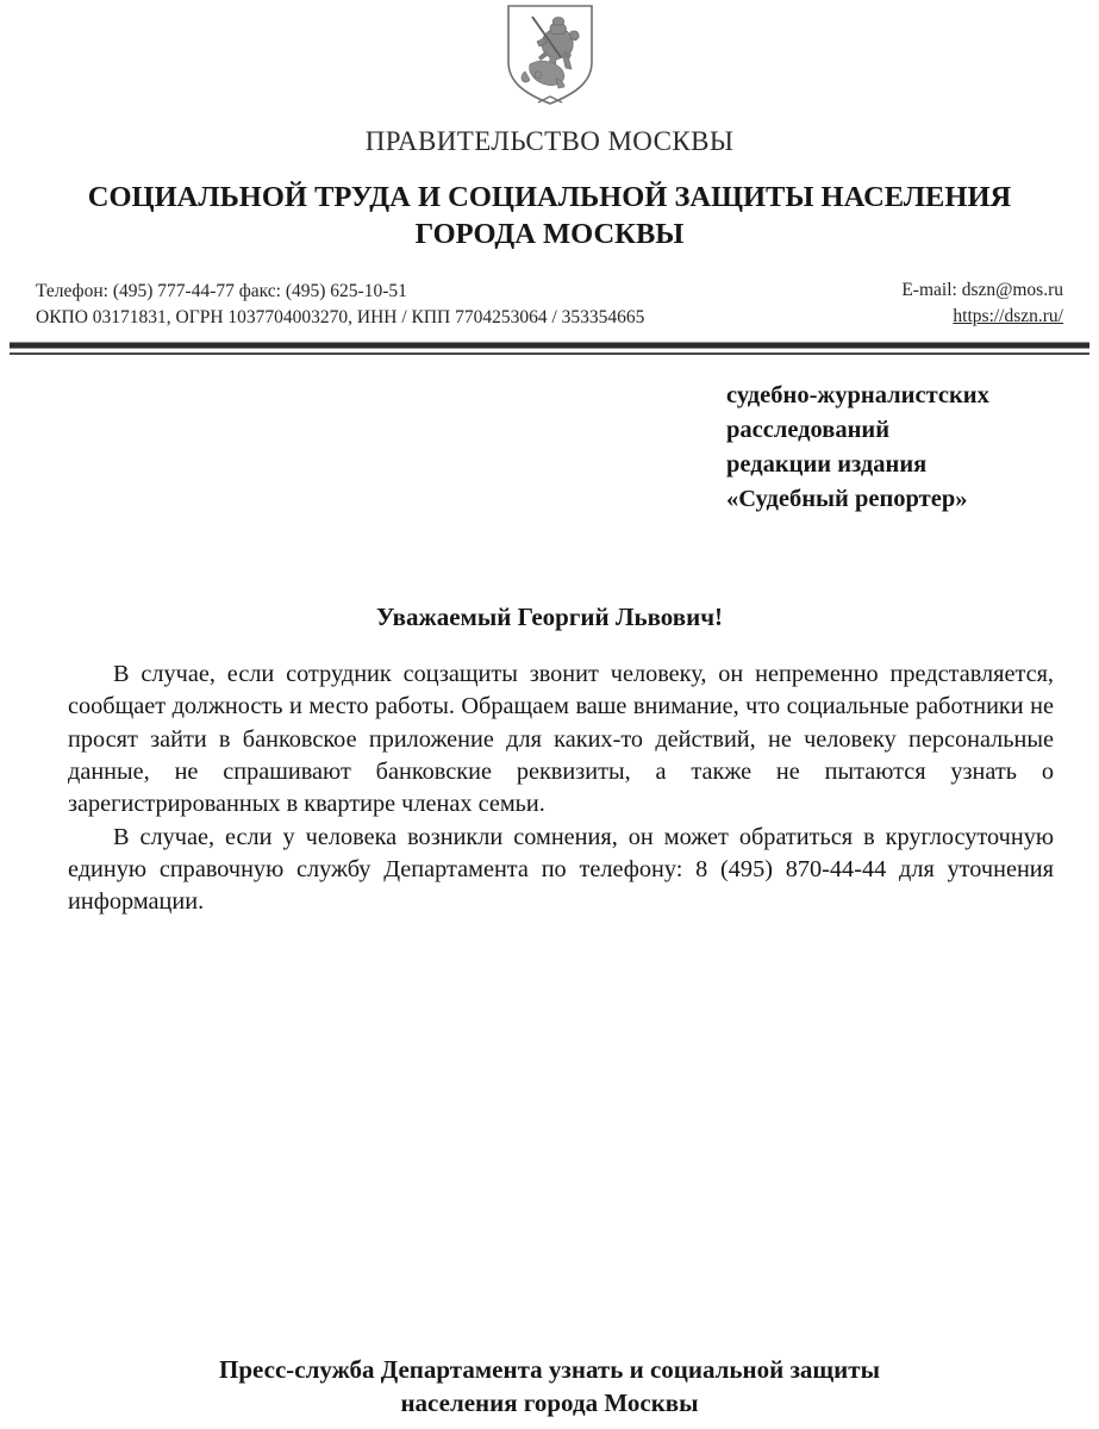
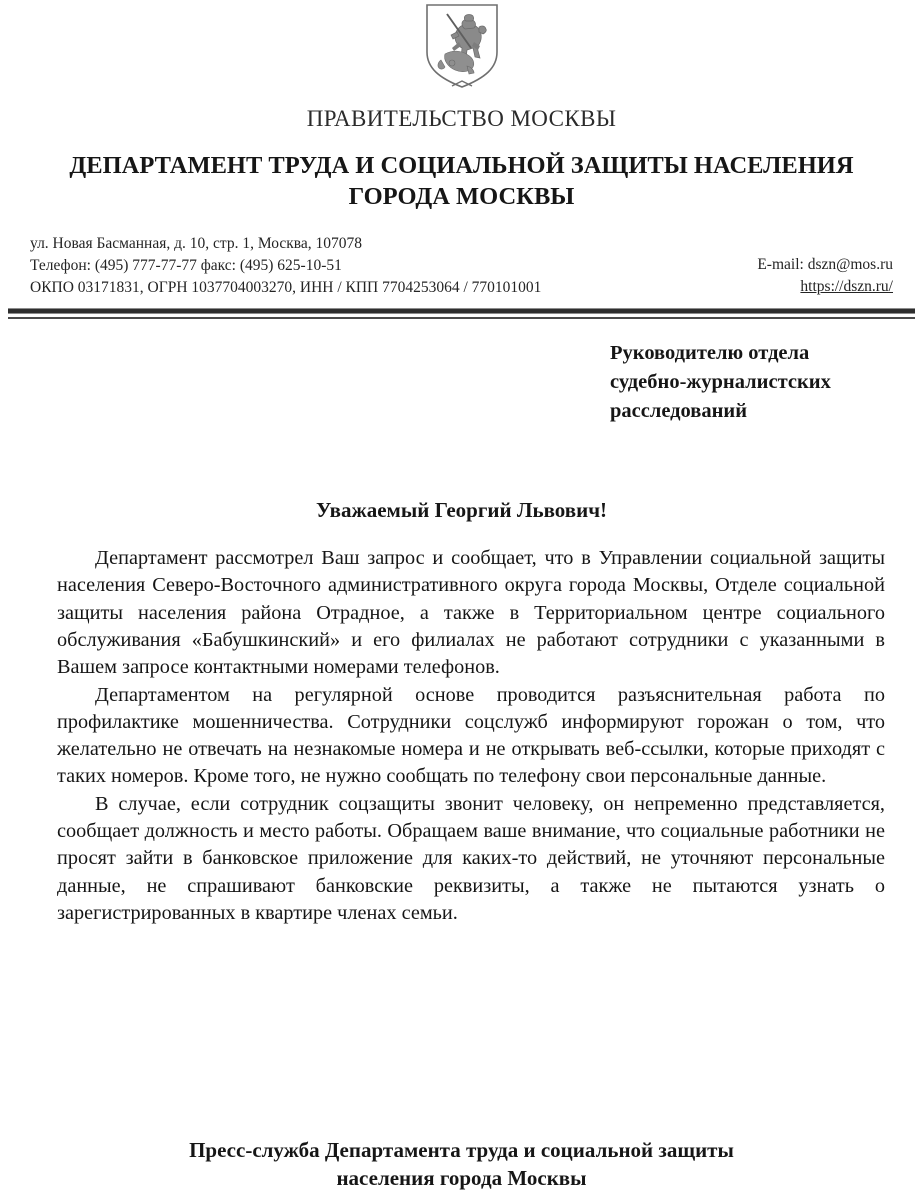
  ПРАВИТЕЛЬСТВО МОСКВЫ
- СОЦИАЛЬНОЙ ТРУДА И СОЦИАЛЬНОЙ ЗАЩИТЫ НАСЕЛЕНИЯ
+ ДЕПАРТАМЕНТ ТРУДА И СОЦИАЛЬНОЙ ЗАЩИТЫ НАСЕЛЕНИЯ
  ГОРОДА МОСКВЫ
+ ул. Новая Басманная, д. 10, стр. 1, Москва, 107078
- Телефон: (495) 777-44-77 факс: (495) 625-10-51
+ Телефон: (495) 777-77-77 факс: (495) 625-10-51
- ОКПО 03171831, ОГРН 1037704003270, ИНН / КПП 7704253064 / 353354665
+ ОКПО 03171831, ОГРН 1037704003270, ИНН / КПП 7704253064 / 770101001
  E-mail: dszn@mos.ru
  https://dszn.ru/
+ Руководителю отдела
  судебно-журналистских
  расследований
- редакции издания
- «Судебный репортер»
  Уважаемый Георгий Львович!
+ Департамент рассмотрел Ваш запрос и сообщает, что в Управлении социальной защиты населения Северо-Восточного административного округа города Москвы, Отделе социальной защиты населения района Отрадное, а также в Территориальном центре социального обслуживания «Бабушкинский» и его филиалах не работают сотрудники с указанными в Вашем запросе контактными номерами телефонов.
+ Департаментом на регулярной основе проводится разъяснительная работа по профилактике мошенничества. Сотрудники соцслужб информируют горожан о том, что желательно не отвечать на незнакомые номера и не открывать веб-ссылки, которые приходят с таких номеров. Кроме того, не нужно сообщать по телефону свои персональные данные.
- В случае, если сотрудник соцзащиты звонит человеку, он непременно представляется, сообщает должность и место работы. Обращаем ваше внимание, что социальные работники не просят зайти в банковское приложение для каких-то действий, не человеку персональные данные, не спрашивают банковские реквизиты, а также не пытаются узнать о зарегистрированных в квартире членах семьи.
+ В случае, если сотрудник соцзащиты звонит человеку, он непременно представляется, сообщает должность и место работы. Обращаем ваше внимание, что социальные работники не просят зайти в банковское приложение для каких-то действий, не уточняют персональные данные, не спрашивают банковские реквизиты, а также не пытаются узнать о зарегистрированных в квартире членах семьи.
- В случае, если у человека возникли сомнения, он может обратиться в круглосуточную единую справочную службу Департамента по телефону: 8 (495) 870-44-44 для уточнения информации.
- Пресс-служба Департамента узнать и социальной защиты
+ Пресс-служба Департамента труда и социальной защиты
  населения города Москвы
